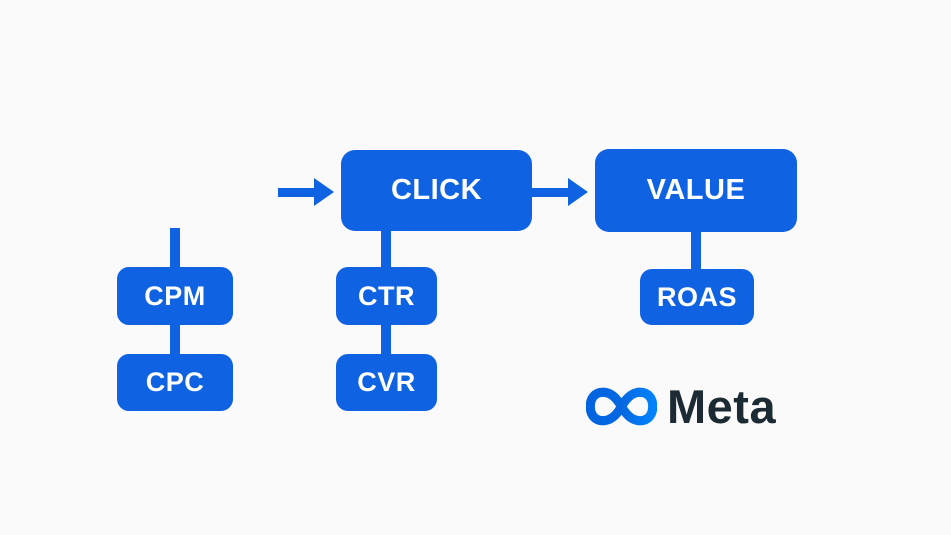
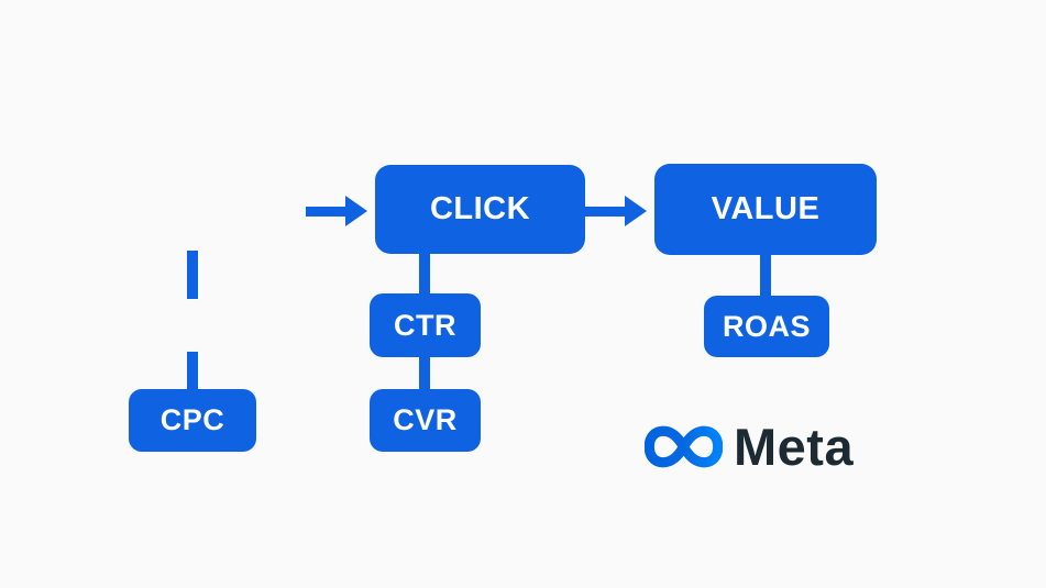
  CLICK
  VALUE
- CPM
  CPC
  CTR
  CVR
  ROAS
  Meta
